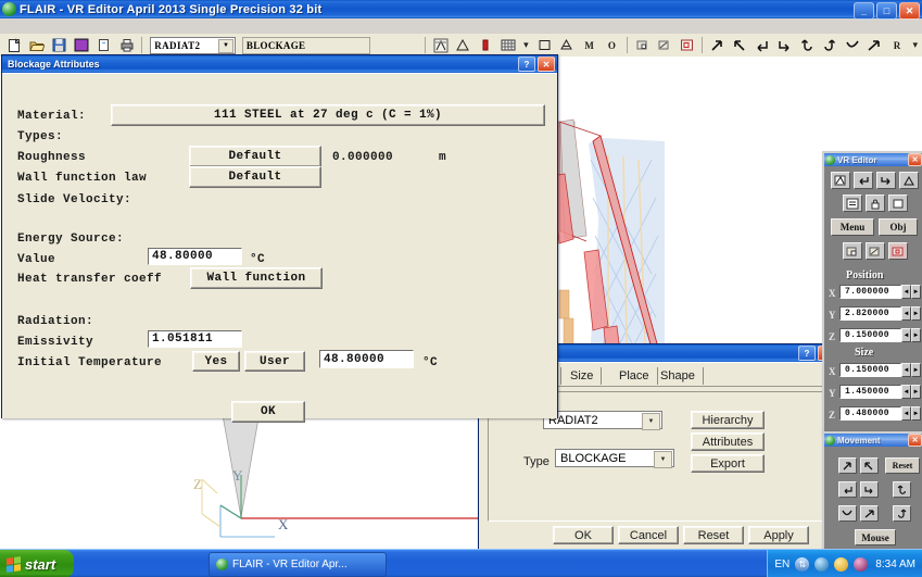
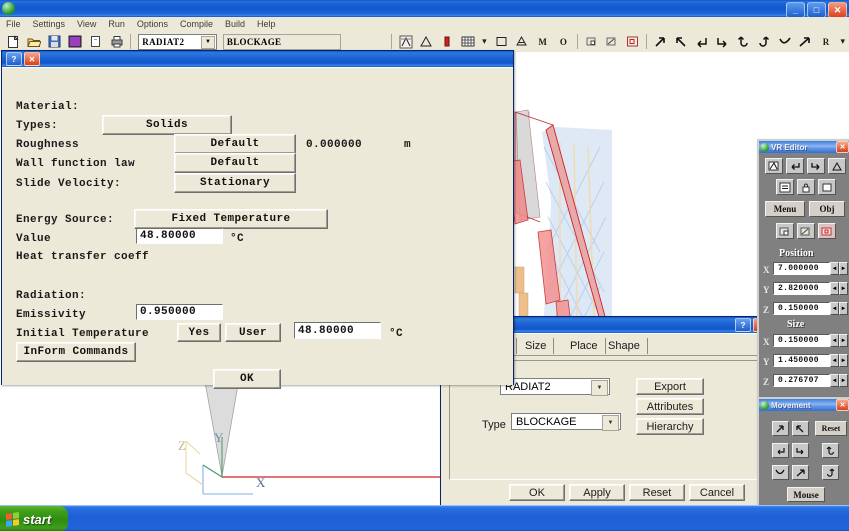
- FLAIR - VR Editor April 2013 Single Precision 32 bit
  _
  □
  ✕
+ File
+ Settings
+ View
+ Run
+ Options
+ Compile
+ Build
+ Help
  RADIAT2
  BLOCKAGE
  ▾
  M
  O
  R
  ▾
  X
  Y
  Z
  ?
  Size
  Place
  Shape
  RADIAT2
  Type
  BLOCKAGE
- Hierarchy
+ Export
  Attributes
- Export
+ Hierarchy
  OK
- Cancel
+ Apply
  Reset
- Apply
+ Cancel
- Blockage Attributes
  ?
  ✕
  Material:
- 111 STEEL at 27 deg c (C = 1%)
  Types:
+ Solids
  Roughness
  Default
  0.000000
  m
  Wall function law
  Default
  Slide Velocity:
+ Stationary
  Energy Source:
+ Fixed Temperature
  Value
  48.80000
  °C
  Heat transfer coeff
- Wall function
  Radiation:
  Emissivity
- 1.051811
+ 0.950000
  Initial Temperature
  Yes
  User
  48.80000
  °C
+ InForm Commands
  OK
  VR Editor
  Menu
  Obj
  Position
  X
  7.000000
  Y
  2.820000
  Z
  0.150000
  Size
  X
  0.150000
  Y
  1.450000
  Z
- 0.480000
+ 0.276707
  Movement
  Reset
  Mouse
  start
- FLAIR - VR Editor Apr...
- EN
- ⇅
- 8:34 AM
